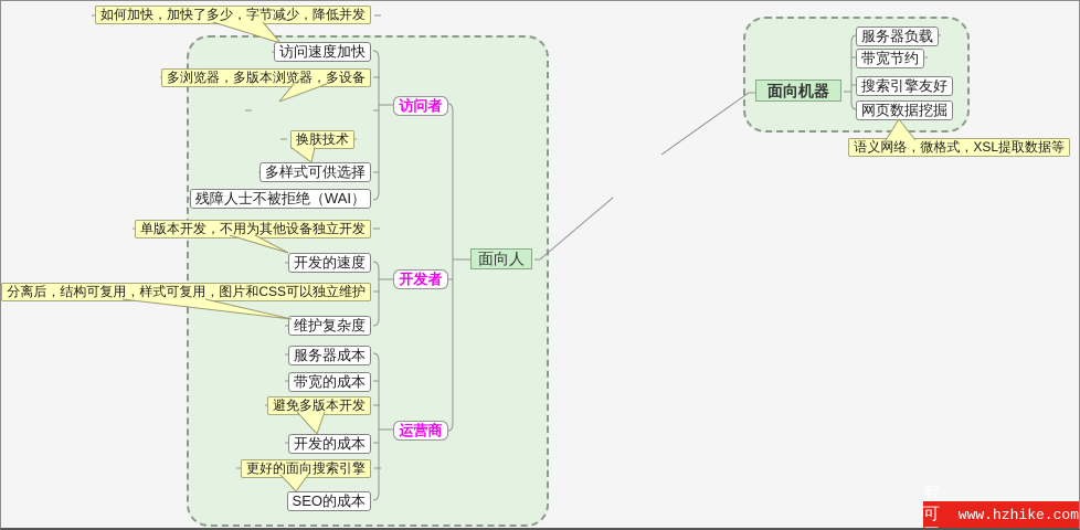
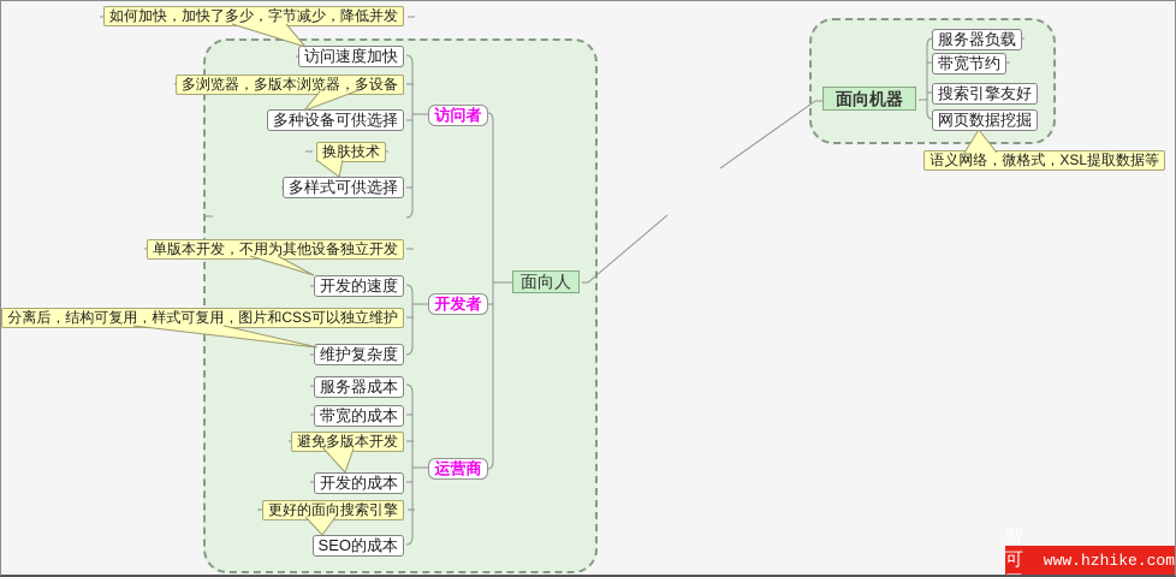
  面向人
  面向机器
  访问者
  开发者
  运营商
  访问速度加快
+ 多种设备可供选择
  多样式可供选择
- 残障人士不被拒绝（WAI）
  开发的速度
  维护复杂度
  服务器成本
  带宽的成本
  开发的成本
  SEO的成本
  服务器负载
  带宽节约
  搜索引擎友好
  网页数据挖掘
  如何加快，加快了多少，字节减少，降低并发
  多浏览器，多版本浏览器，多设备
  换肤技术
  单版本开发，不用为其他设备独立开发
  分离后，结构可复用，样式可复用，图片和CSS可以独立维护
  避免多版本开发
  更好的面向搜索引擎
  语义网络，微格式，XSL提取数据等
  www.hzhike.com
